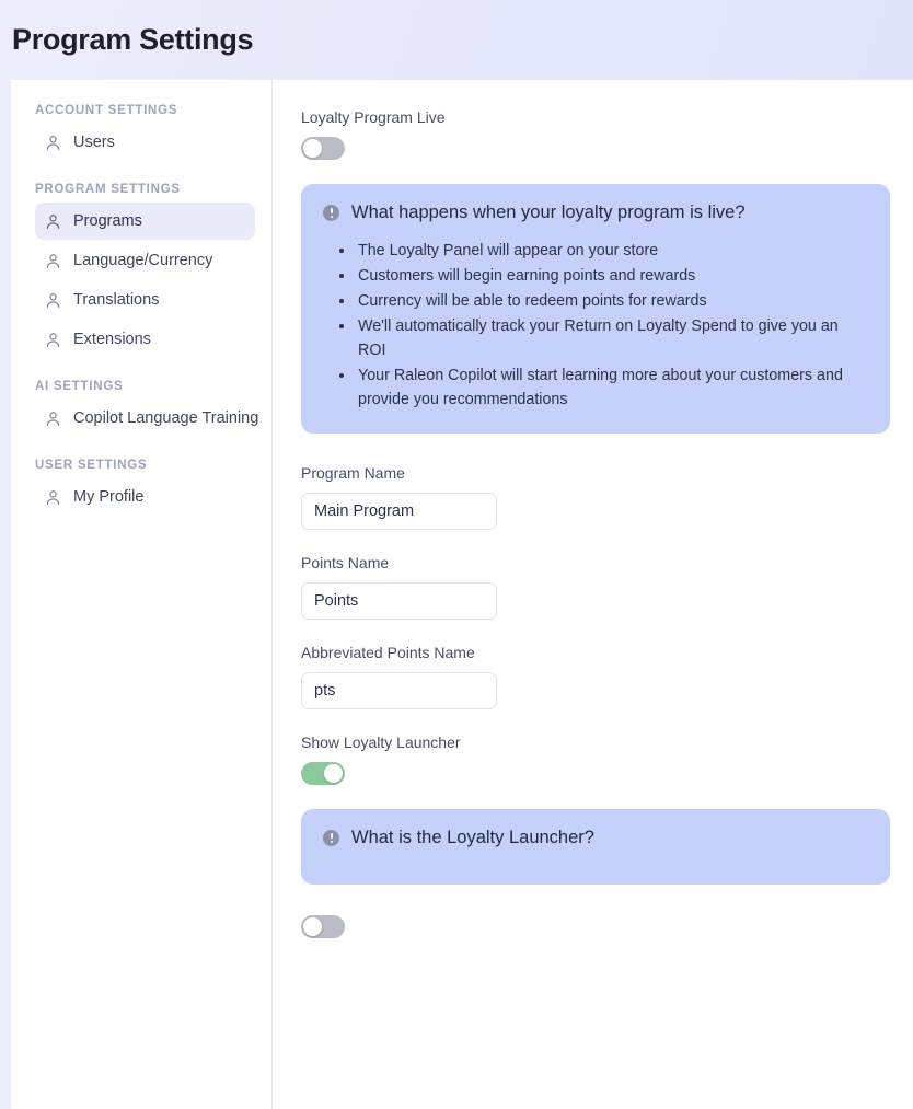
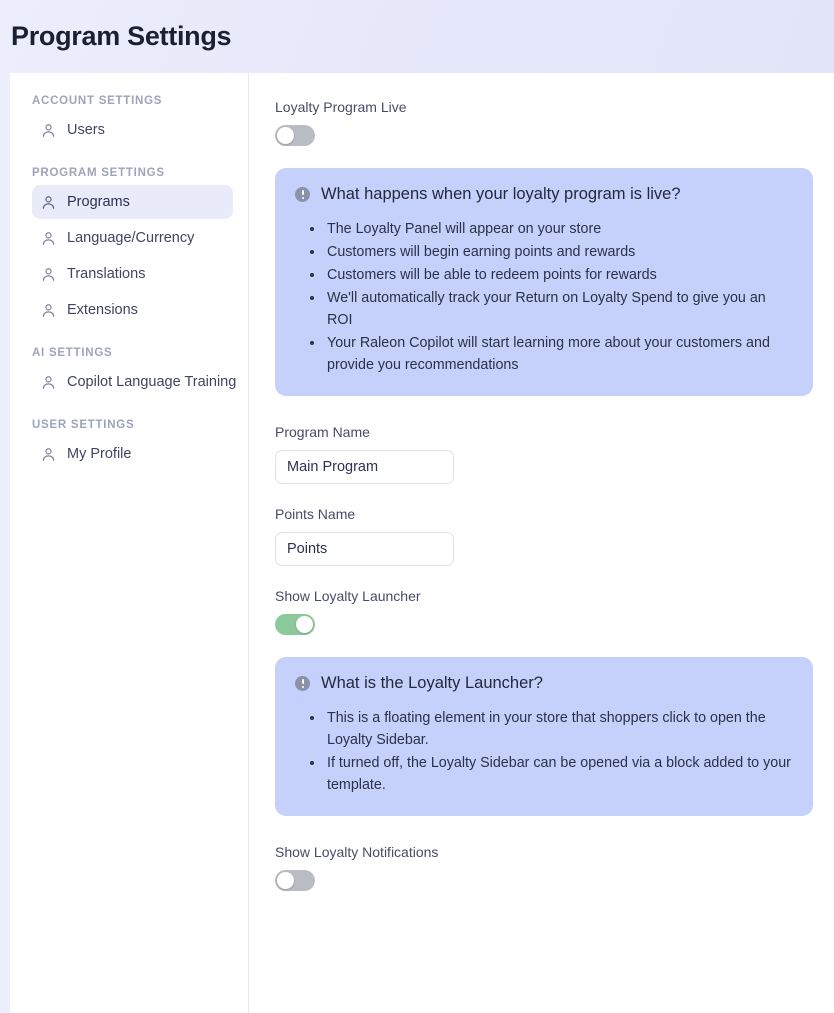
  Program Settings
  ACCOUNT SETTINGS
  Users
  PROGRAM SETTINGS
  Programs
  Language/Currency
  Translations
  Extensions
  AI SETTINGS
  Copilot Language Training
  USER SETTINGS
  My Profile
  Loyalty Program Live
  What happens when your loyalty program is live?
  The Loyalty Panel will appear on your store
  Customers will begin earning points and rewards
- Currency will be able to redeem points for rewards
+ Customers will be able to redeem points for rewards
  We'll automatically track your Return on Loyalty Spend to give you an ROI
  Your Raleon Copilot will start learning more about your customers and provide you recommendations
  Program Name
  Main Program
  Points Name
  Points
- Abbreviated Points Name
- pts
  Show Loyalty Launcher
  What is the Loyalty Launcher?
+ This is a floating element in your store that shoppers click to open the Loyalty Sidebar.
+ If turned off, the Loyalty Sidebar can be opened via a block added to your template.
+ Show Loyalty Notifications
